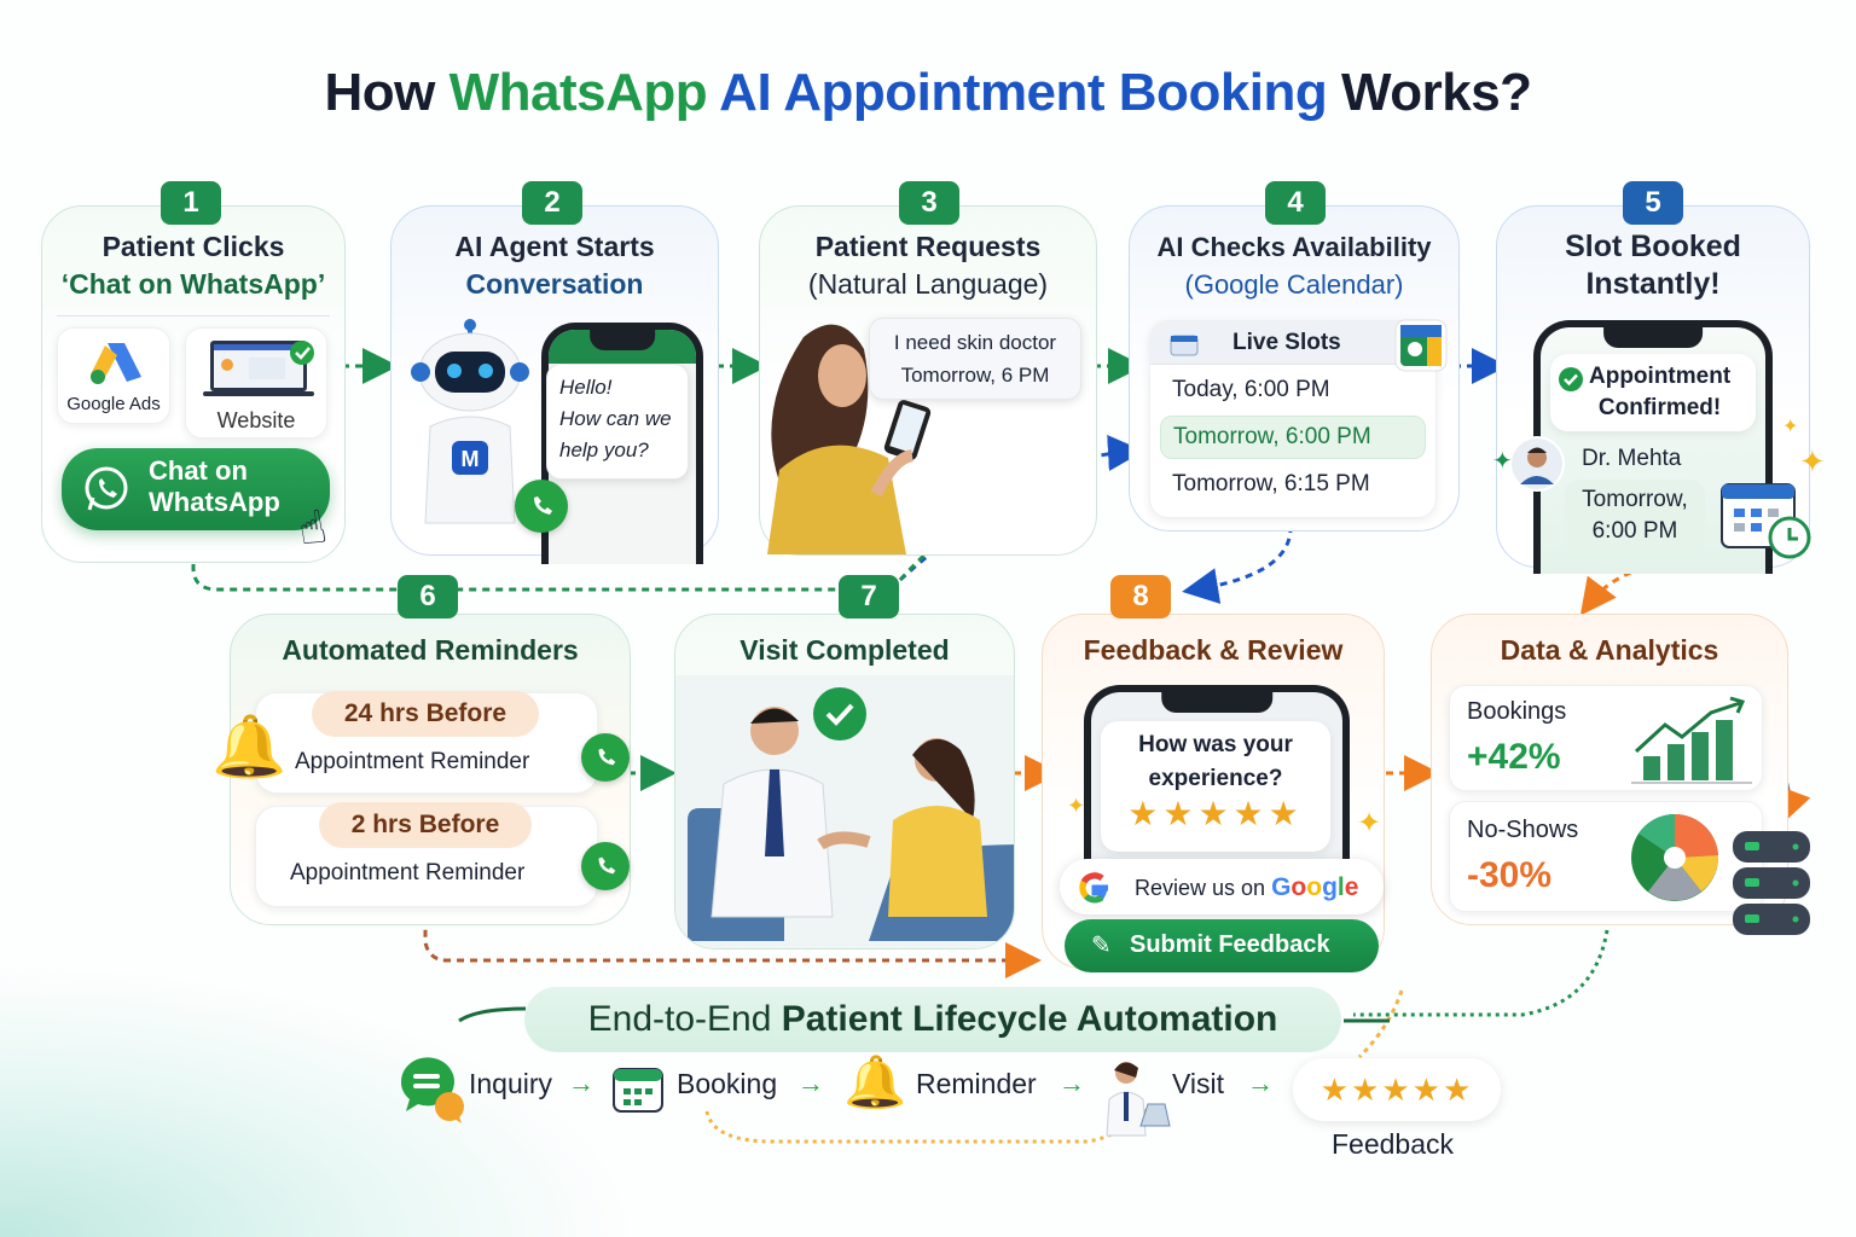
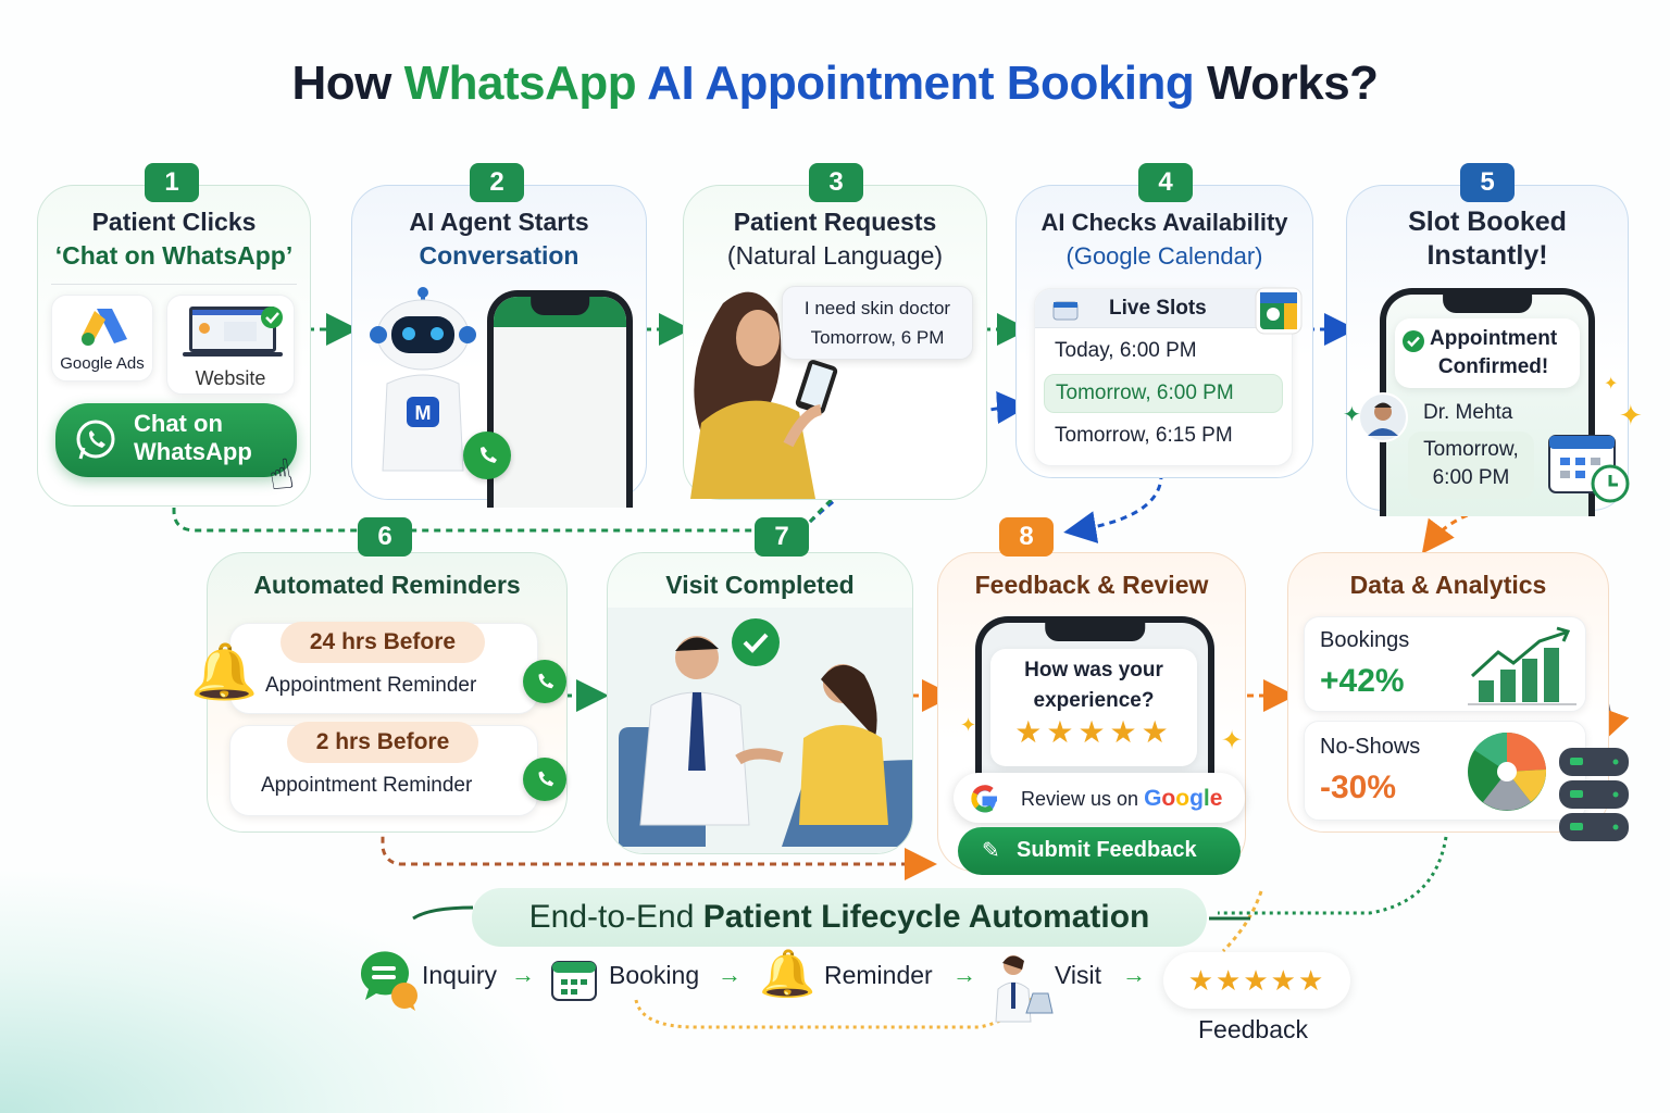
  How WhatsApp AI Appointment Booking Works?
  Patient Clicks
  ‘Chat on WhatsApp’
  Google Ads
  Website
  Chat on
  WhatsApp
  1
  AI Agent Starts
  Conversation
- Hello!
- How can we
- help you?
  M
  2
  Patient Requests
  (Natural Language)
  I need skin doctor
  Tomorrow, 6 PM
  3
  AI Checks Availability
  (Google Calendar)
  Live Slots
  Today, 6:00 PM
  Tomorrow, 6:00 PM
  Tomorrow, 6:15 PM
  4
  Slot Booked
  Instantly!
  Appointment
  Confirmed!
  Dr. Mehta
  Tomorrow,
  6:00 PM
  ✦
  ✦
  ✦
  5
  Automated Reminders
  24 hrs Before
  Appointment Reminder
  2 hrs Before
  Appointment Reminder
  🔔
  6
  Visit Completed
  7
  Feedback & Review
  How was your
  experience?
  ★★★★★
  Review us on Google
  ✎
  Submit Feedback
  ✦
  ✦
  8
  Data & Analytics
  Bookings
  +42%
  No-Shows
  -30%
  End-to-End Patient Lifecycle Automation
  Inquiry
  →
  Booking
  →
  🔔
  Reminder
  →
  Visit
  →
  ★★★★★
  Feedback
